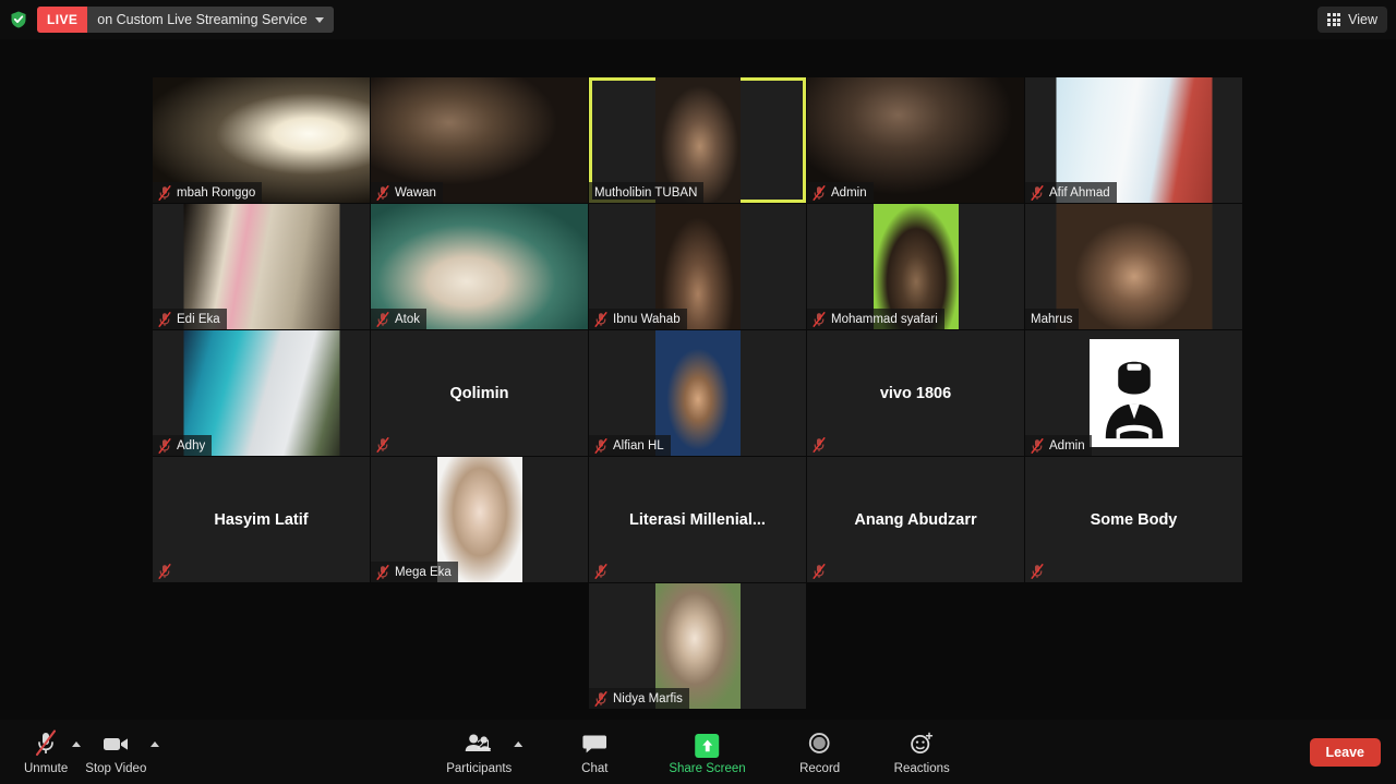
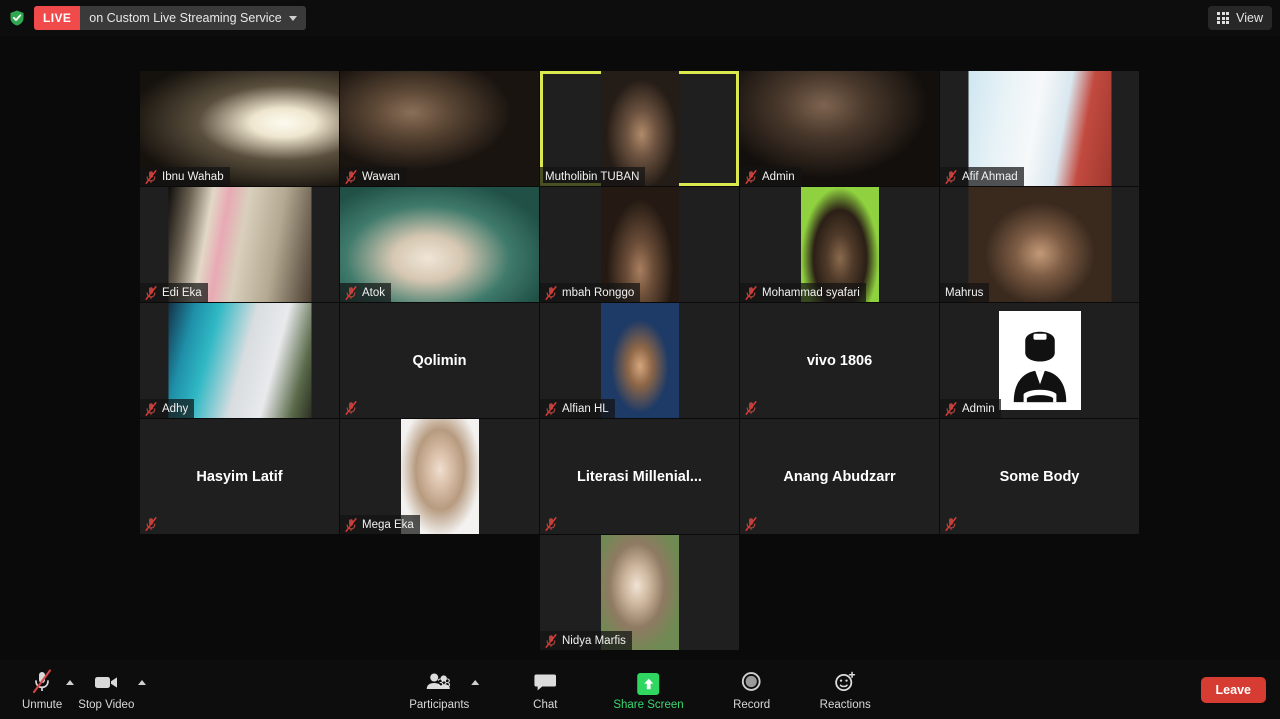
  LIVE
  on Custom Live Streaming Service
  View
- mbah Ronggo
+ Ibnu Wahab
  Wawan
  Mutholibin TUBAN
  Admin
  Afif Ahmad
  Edi Eka
  Atok
- Ibnu Wahab
+ mbah Ronggo
  Mohammad syafari
  Mahrus
  Adhy
  Qolimin
  Alfian HL
  vivo 1806
  Admin
  Hasyim Latif
  Mega Eka
  Literasi Millenial...
  Anang Abudzarr
  Some Body
  Nidya Marfis
  Unmute
  Stop Video
- 21
+ 38
  Participants
  Chat
  Share Screen
  Record
  Reactions
  Leave
